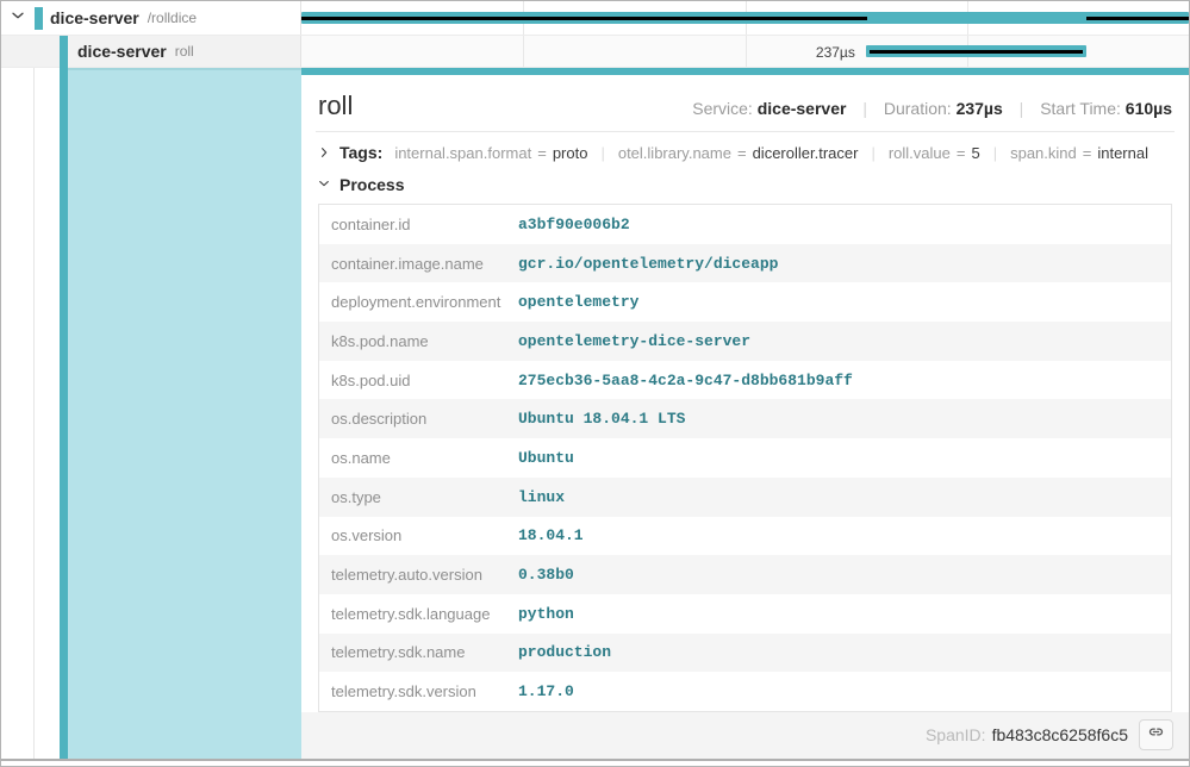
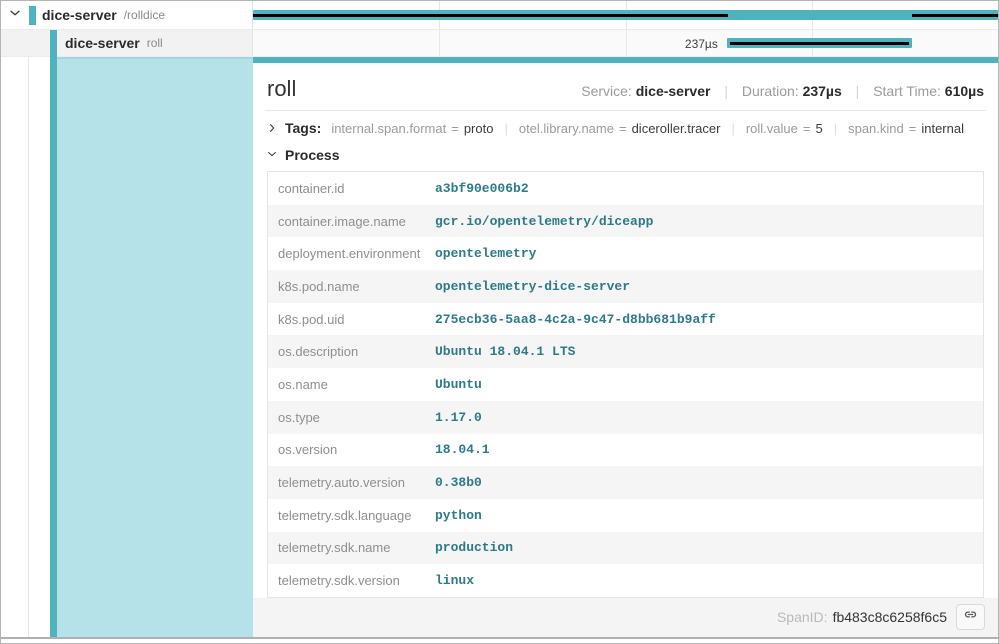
  dice-server
  /rolldice
  dice-server
  roll
  237µs
  roll
  Service: dice-server | Duration: 237µs | Start Time: 610µs
  Tags:
  internal.span.format = proto
  |
  otel.library.name = diceroller.tracer
  |
  roll.value = 5
  |
  span.kind = internal
  Process
  container.id
  a3bf90e006b2
  container.image.name
  gcr.io/opentelemetry/diceapp
  deployment.environment
  opentelemetry
  k8s.pod.name
  opentelemetry-dice-server
  k8s.pod.uid
  275ecb36-5aa8-4c2a-9c47-d8bb681b9aff
  os.description
  Ubuntu 18.04.1 LTS
  os.name
  Ubuntu
  os.type
- linux
+ 1.17.0
  os.version
  18.04.1
  telemetry.auto.version
  0.38b0
  telemetry.sdk.language
  python
  telemetry.sdk.name
  production
  telemetry.sdk.version
- 1.17.0
+ linux
  SpanID:
  fb483c8c6258f6c5
